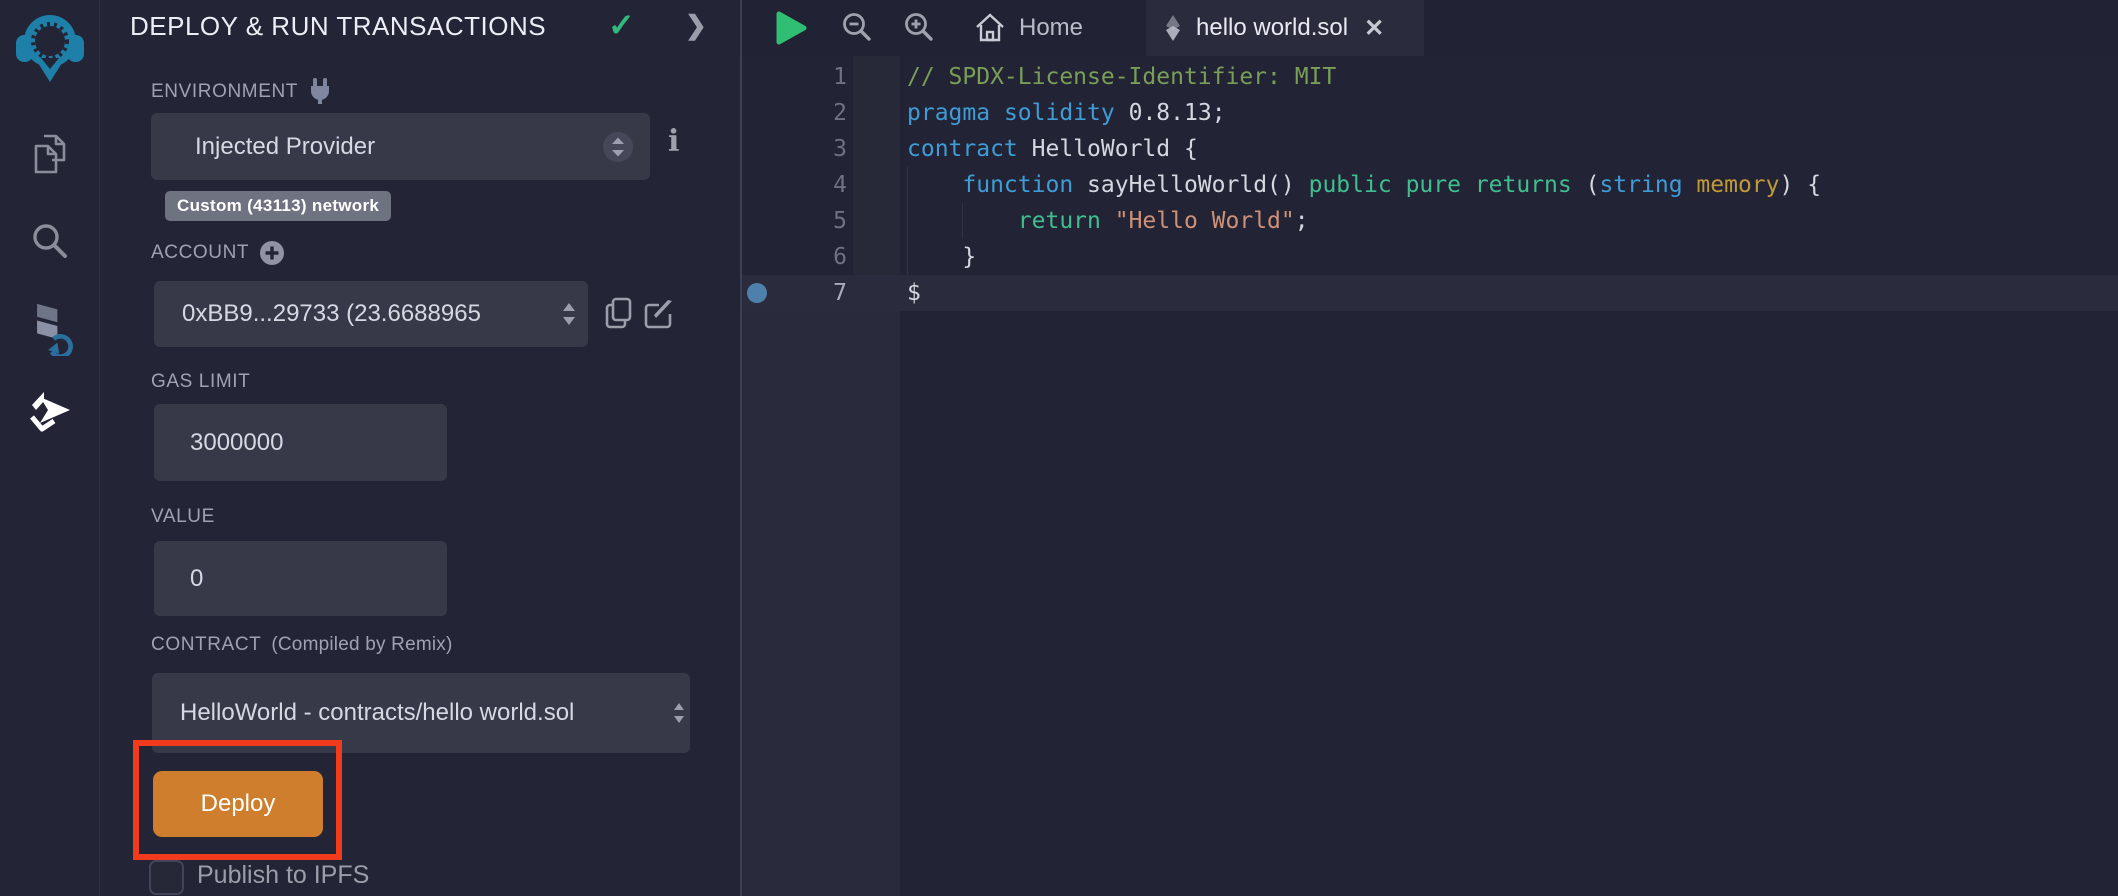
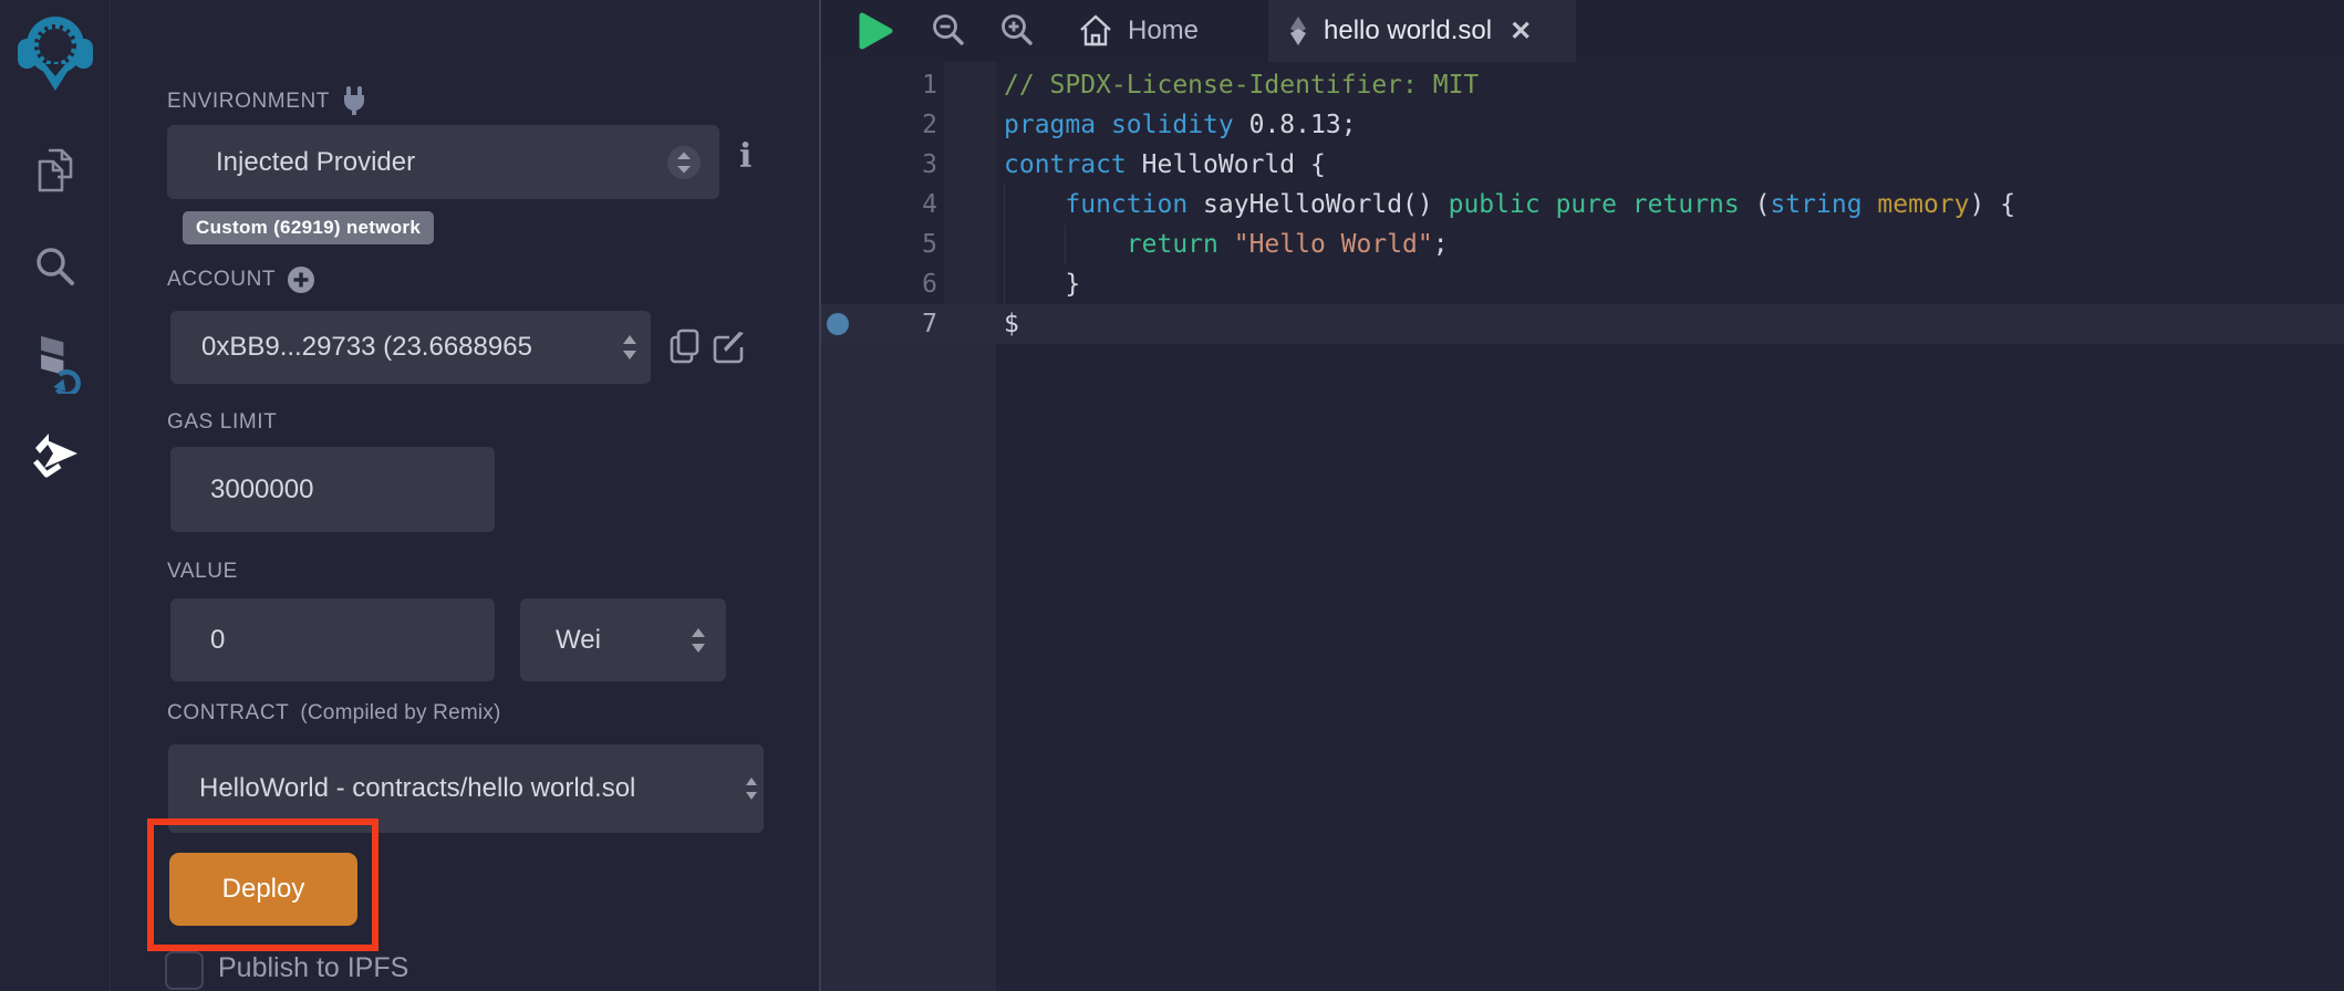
- DEPLOY & RUN TRANSACTIONS
- ✓
- ❯
  ENVIRONMENT
  Injected Provider
  i
- Custom (43113) network
+ Custom (62919) network
  ACCOUNT
  0xBB9...29733 (23.6688965
  GAS LIMIT
  3000000
  VALUE
  0
+ Wei
  CONTRACT
  (Compiled by Remix)
  HelloWorld - contracts/hello world.sol
  Deploy
  Publish to IPFS
  Home
  hello world.sol
  ✕
  1
  // SPDX-License-Identifier: MIT
  2
  pragma solidity 0.8.13;
  3
  contract HelloWorld {
  4
  function sayHelloWorld() public pure returns (string memory) {
  5
  return "Hello World";
  6
  }
  7
  $
